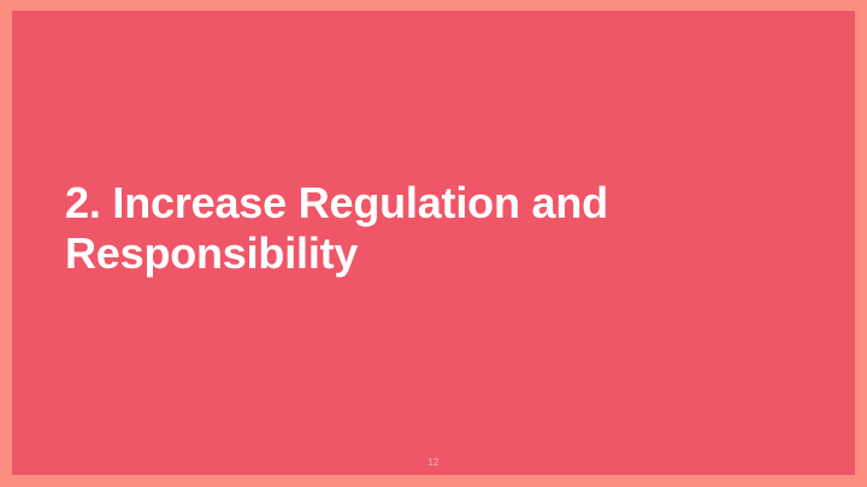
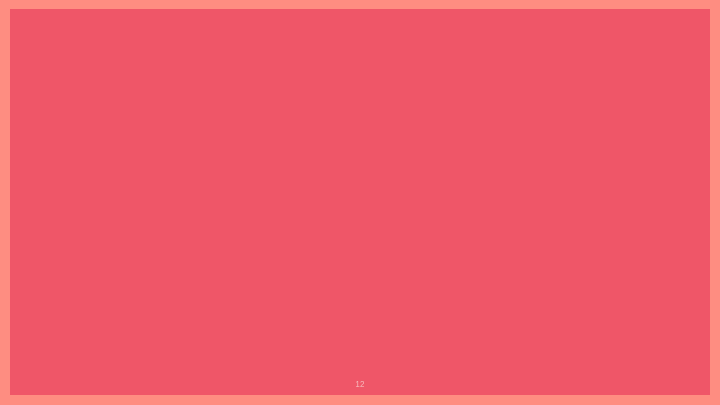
- 2. Increase Regulation and
- Responsibility
  12
